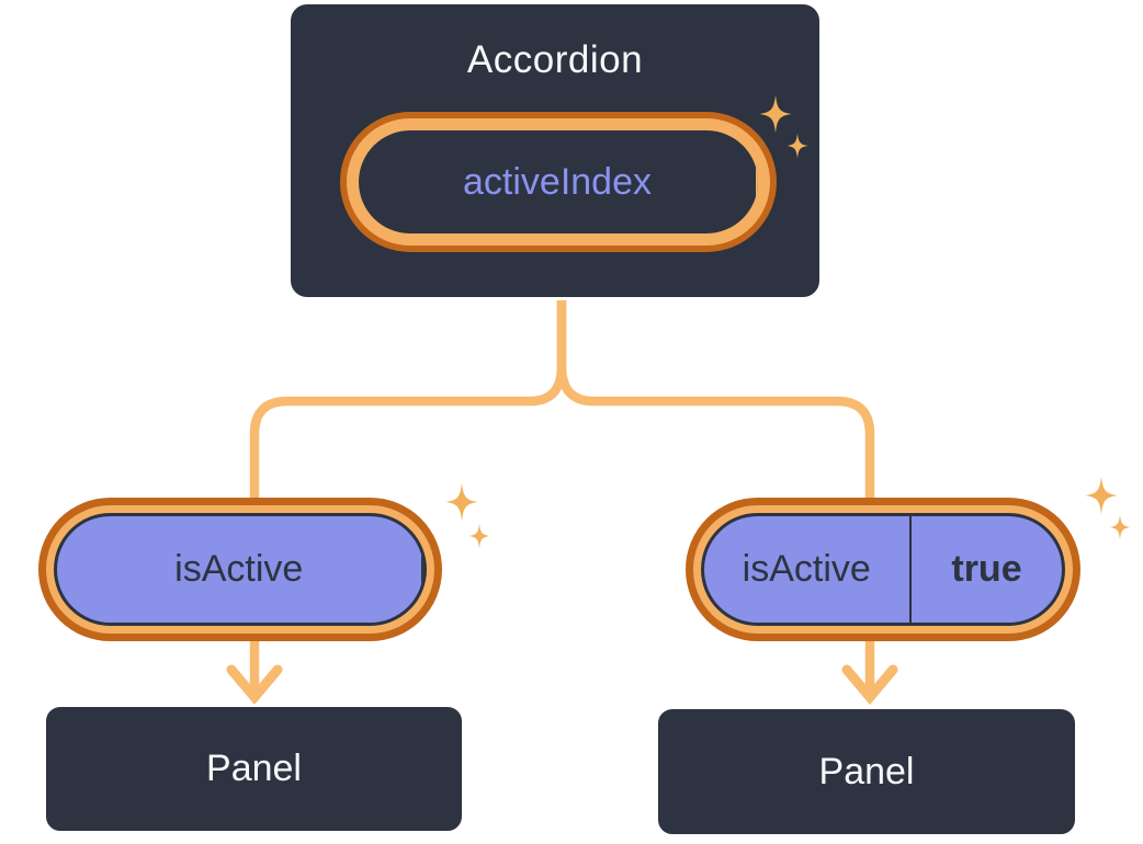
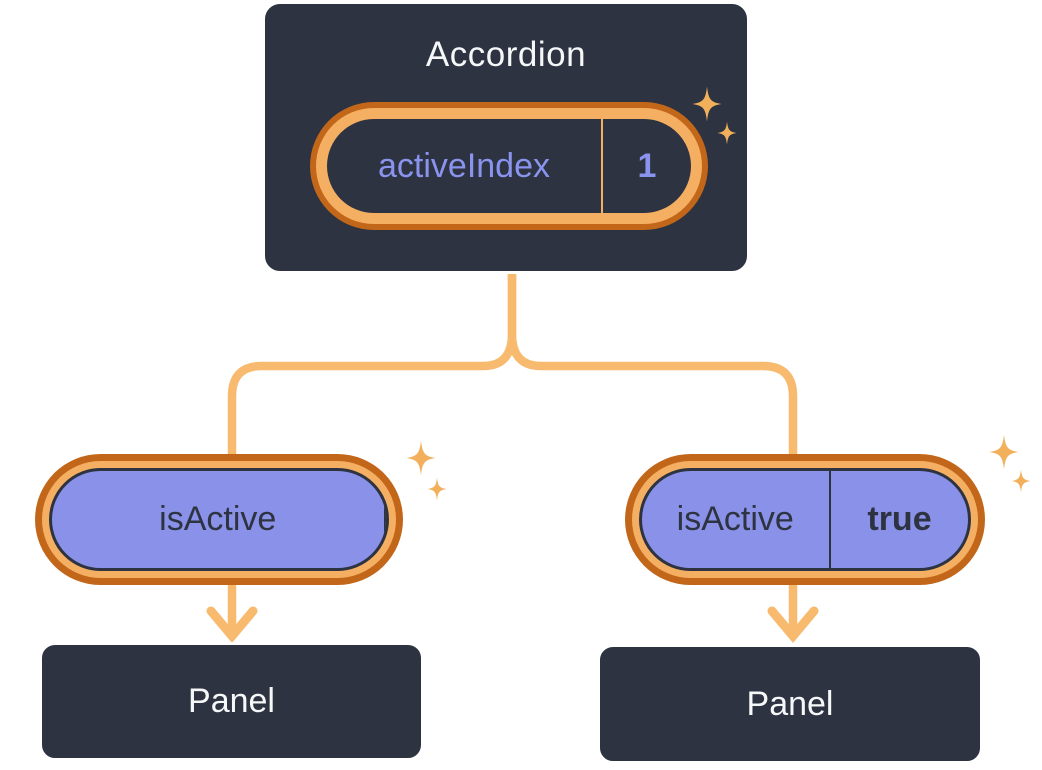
  Accordion
  activeIndex
+ 1
  isActive
  isActive
  true
  Panel
  Panel
